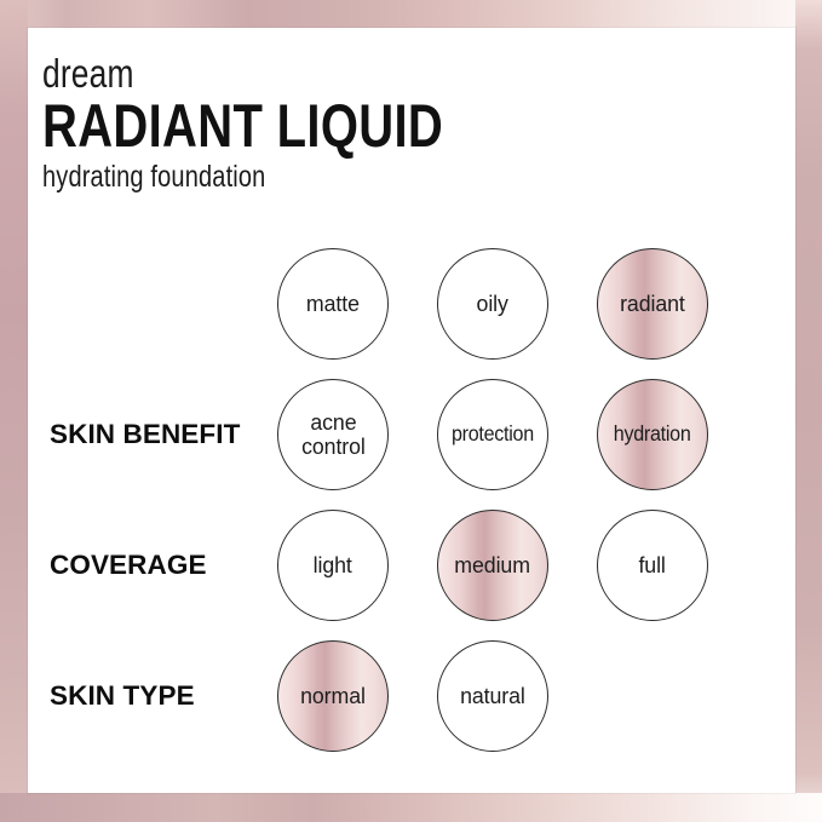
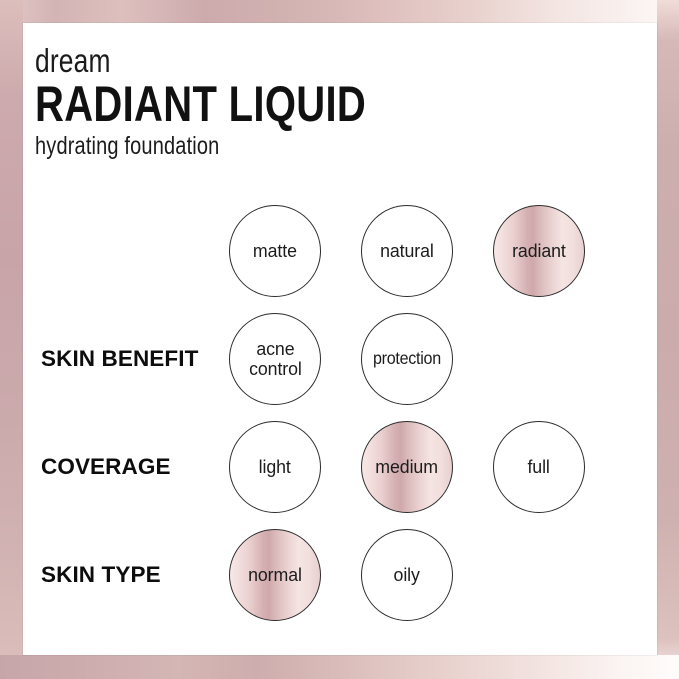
  dream
  RADIANT LIQUID
  hydrating foundation
  matte
- oily
+ natural
  radiant
  SKIN BENEFIT
  acne
  control
  protection
- hydration
  COVERAGE
  light
  medium
  full
  SKIN TYPE
  normal
- natural
+ oily
